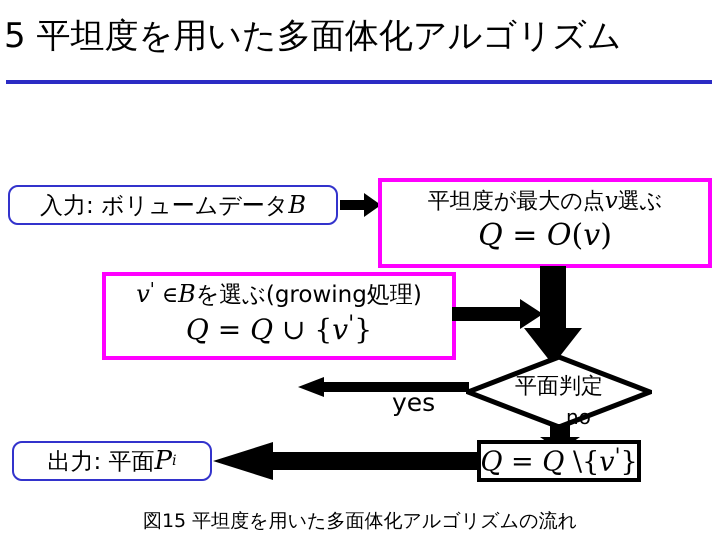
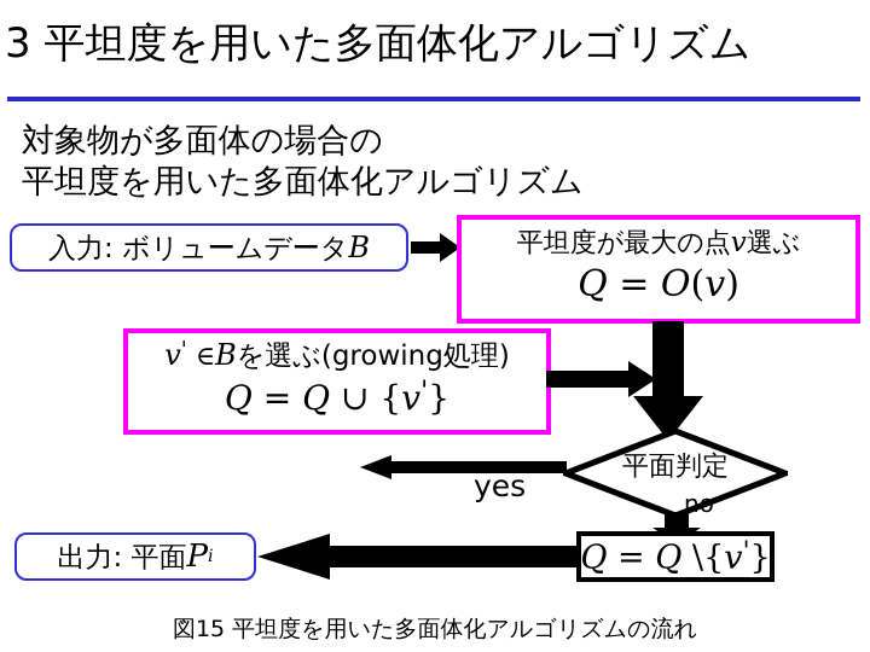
- 5 平坦度を用いた多面体化アルゴリズム
+ 3 平坦度を用いた多面体化アルゴリズム
+ 対象物が多面体の場合の
+ 平坦度を用いた多面体化アルゴリズム
  入力: ボリュームデータ
  B
  平坦度が最大の点v選ぶ
  Q = O(v)
  v' ∈Bを選ぶ(growing処理)
  Q = Q ∪ {v'}
  平面判定
  yes
  no
  Q = Q \{v'}
  出力: 平面
  P
  i
  図15 平坦度を用いた多面体化アルゴリズムの流れ
